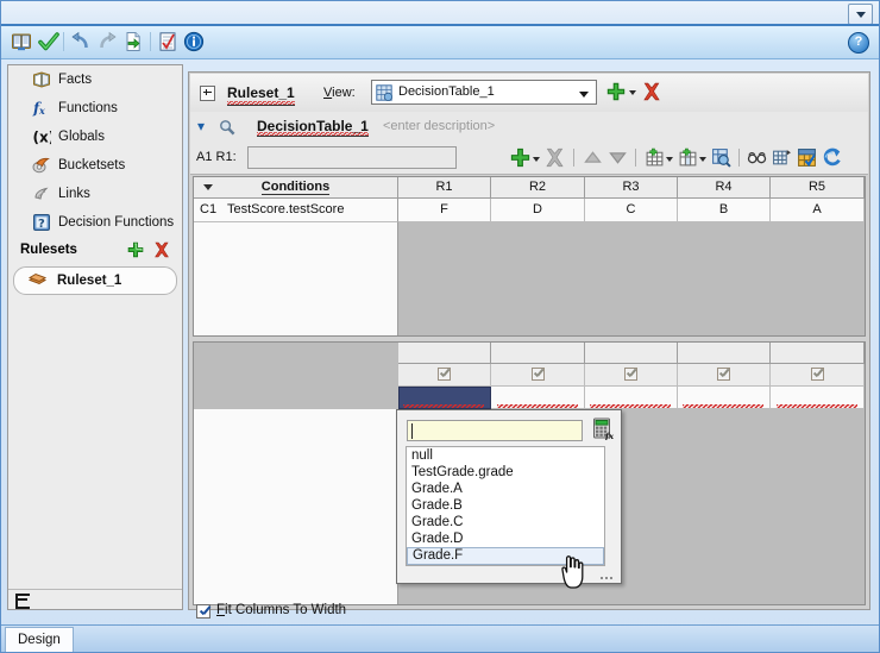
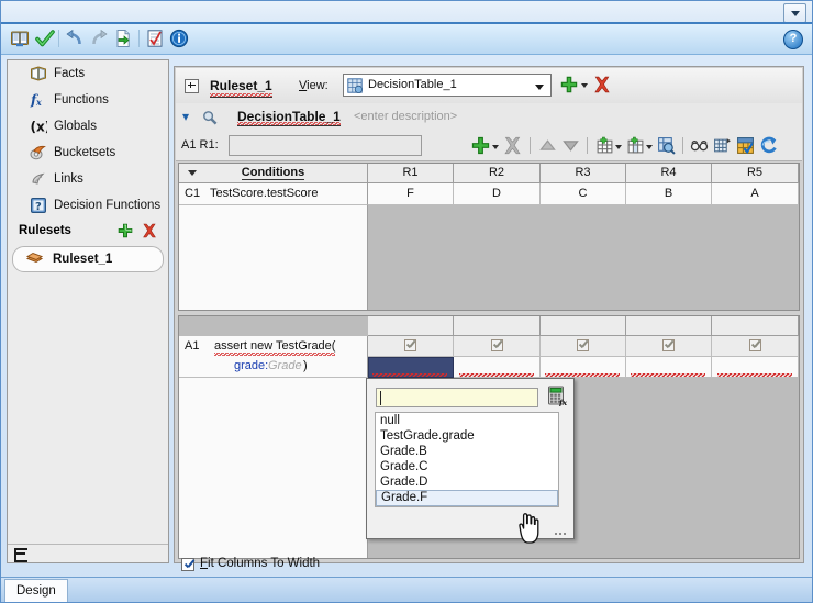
  ?
  Facts
  f
  x
  Functions
  Globals
  Bucketsets
  Links
  ?
  Decision Functions
  Rulesets
  Ruleset_1
  Ruleset_1
  View:
  DecisionTable_1
  ▾
  DecisionTable_1
  <enter description>
  A1 R1:
  Conditions
  R1
  R2
  R3
  R4
  R5
  C1
  TestScore.testScore
  F
  D
  C
  B
  A
+ A1
+ assert new TestGrade(
+ grade:
+ Grade
+ )
  fx
  null
  TestGrade.grade
- Grade.A
  Grade.B
  Grade.C
  Grade.D
  Grade.F
  Fit Columns To Width
  Design
